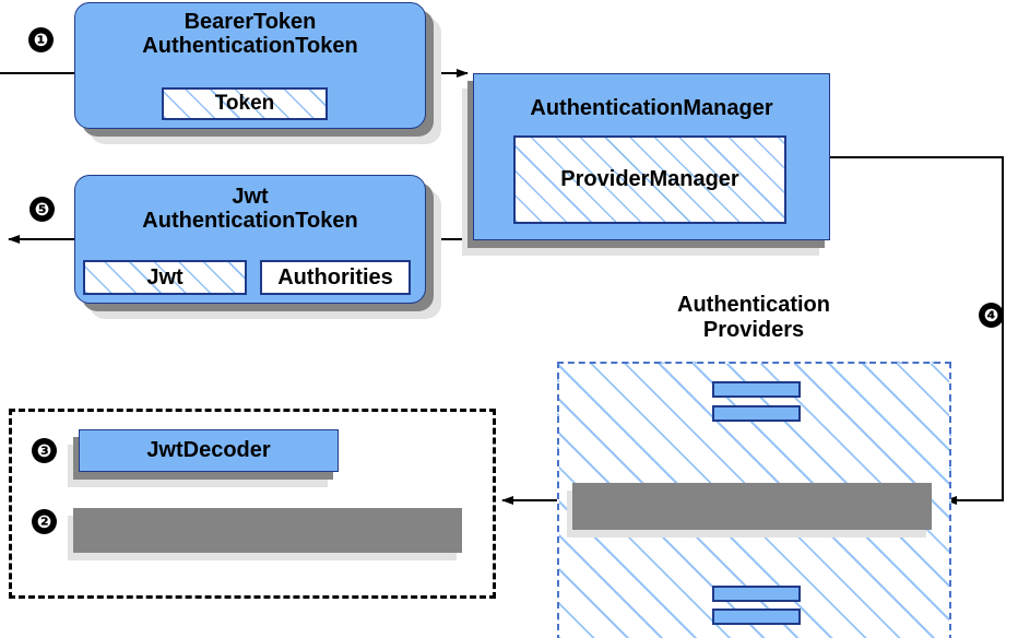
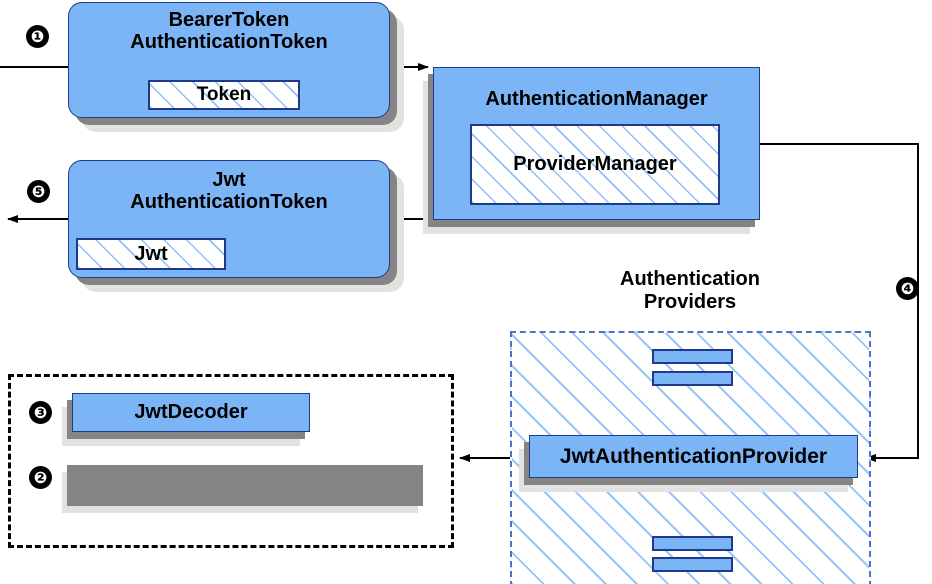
  BearerToken
  AuthenticationToken
  Token
  Jwt
  AuthenticationToken
  Jwt
- Authorities
  AuthenticationManager
  ProviderManager
  Authentication
  Providers
+ JwtAuthenticationProvider
  JwtDecoder
  ❶
  ❺
  ❹
  ❸
  ❷
